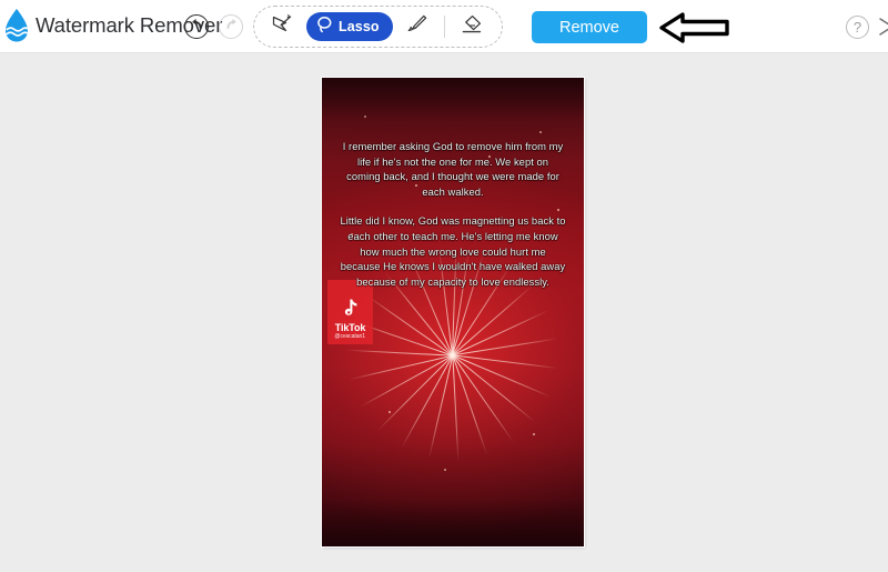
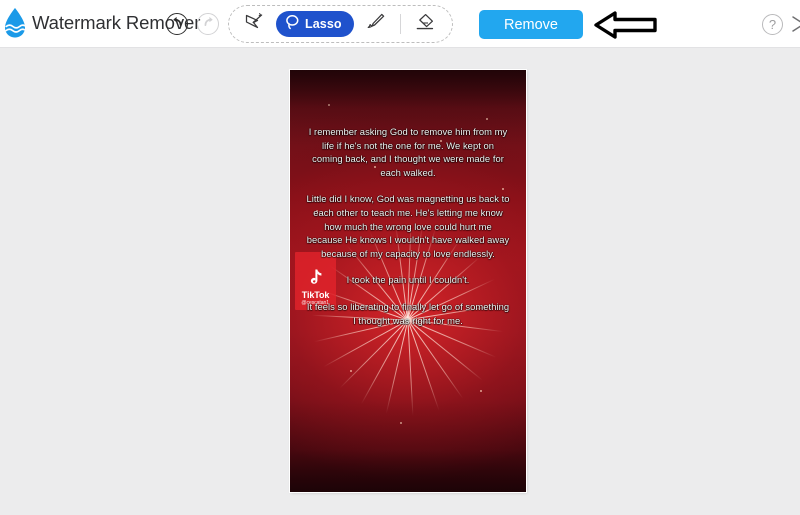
  Watermark Remoer
  Lasso
  Remove
  ?
  I remember asking God to remove him from my life if he's not the one for me. We kept on coming back, and I thought we were made for each walked.
  Little did I know, God was magnetting us back to each other to teach me. He's letting me know how much the wrong love could hurt me because He knows I wouldn't have walked away because of my capacity to love endlessly.
+ I took the pain until I couldn't.
+ It feels so liberating to finally let go of something I thought was right for me.
